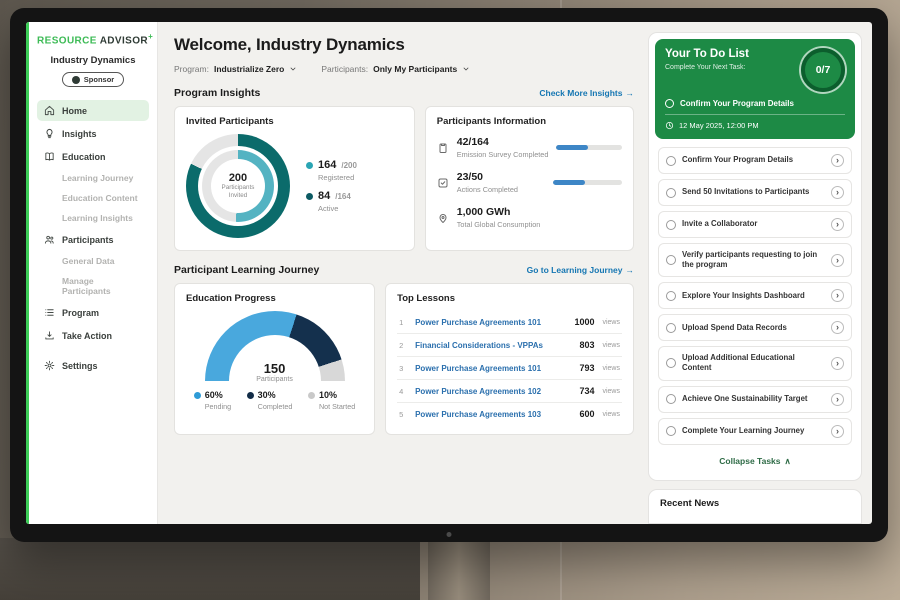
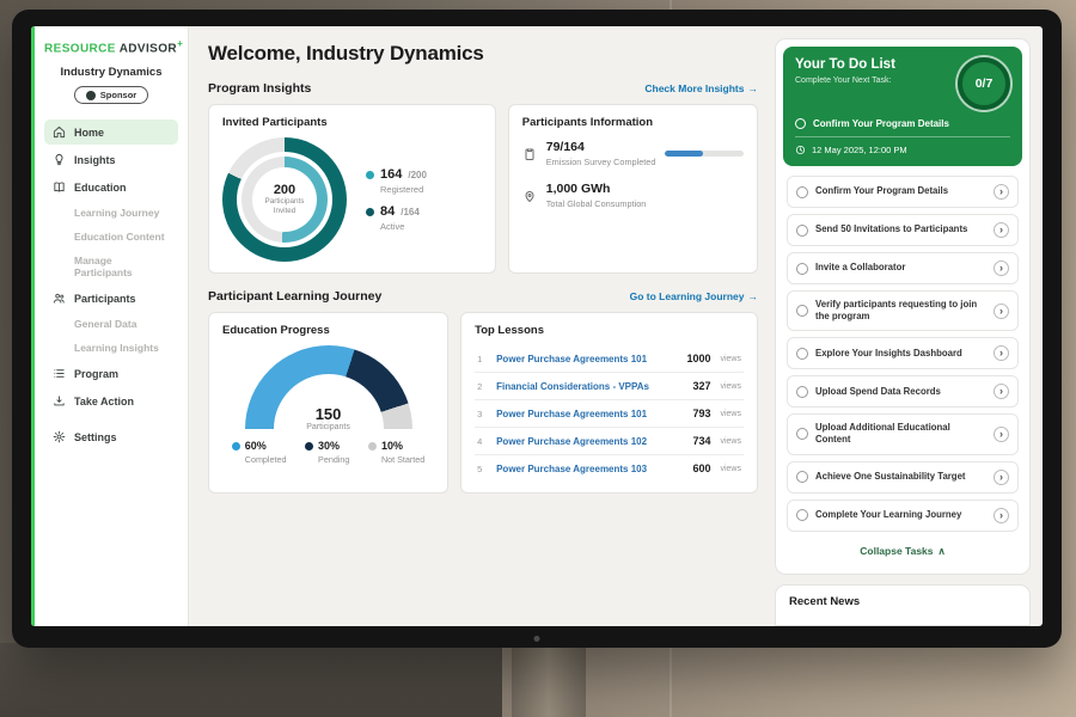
  RESOURCE ADVISOR+
  Industry Dynamics
  Sponsor
  Home
  Insights
  Education
  Learning Journey
  Education Content
- Learning Insights
+ Manage Participants
  Participants
  General Data
- Manage Participants
+ Learning Insights
  Program
  Take Action
  Settings
  Welcome, Industry Dynamics
- Program:
- Industrialize Zero
- Participants:
- Only My Participants
  Program Insights
  Check More Insights
  →
  Invited Participants
  200
  164
  /200
  Registered
  84
  /164
  Active
  Participants Information
- 42/164
+ 79/164
  Emission Survey Completed
- 23/50
- Actions Completed
  1,000 GWh
  Total Global Consumption
  Participant Learning Journey
  Go to Learning Journey
  →
  Education Progress
  150
  60%
- Pending
+ Completed
  30%
- Completed
+ Pending
  10%
  Not Started
  Top Lessons
  1
  Power Purchase Agreements 101
  1000
  2
  Financial Considerations - VPPAs
- 803
+ 327
  3
  Power Purchase Agreements 101
  793
  4
  Power Purchase Agreements 102
  734
  5
  Power Purchase Agreements 103
  600
  Your To Do List
  0/7
  Confirm Your Program Details
  12 May 2025, 12:00 PM
  Confirm Your Program Details
  ›
  Send 50 Invitations to Participants
  ›
  Invite a Collaborator
  ›
  Verify participants requesting to join the program
  ›
  Explore Your Insights Dashboard
  ›
  Upload Spend Data Records
  ›
  Upload Additional Educational Content
  ›
  Achieve One Sustainability Target
  ›
  Complete Your Learning Journey
  ›
  Collapse Tasks
  ∧
  Recent News
